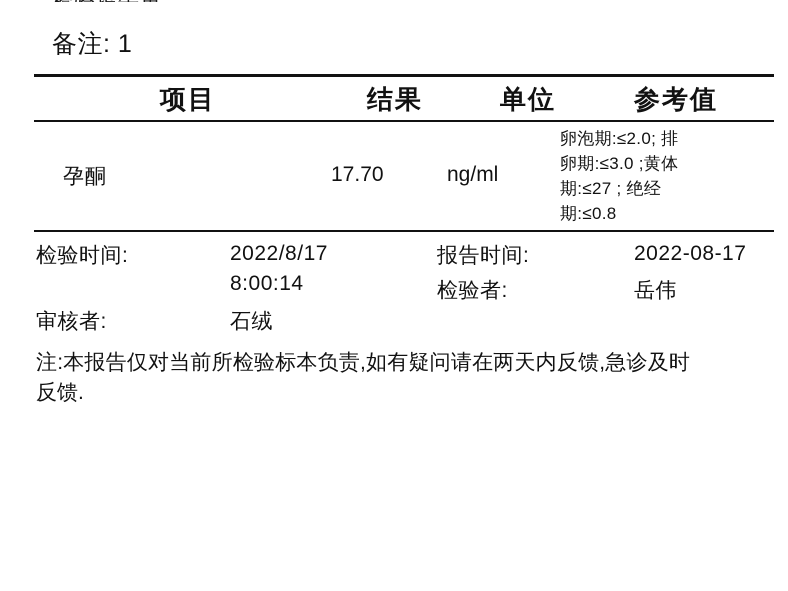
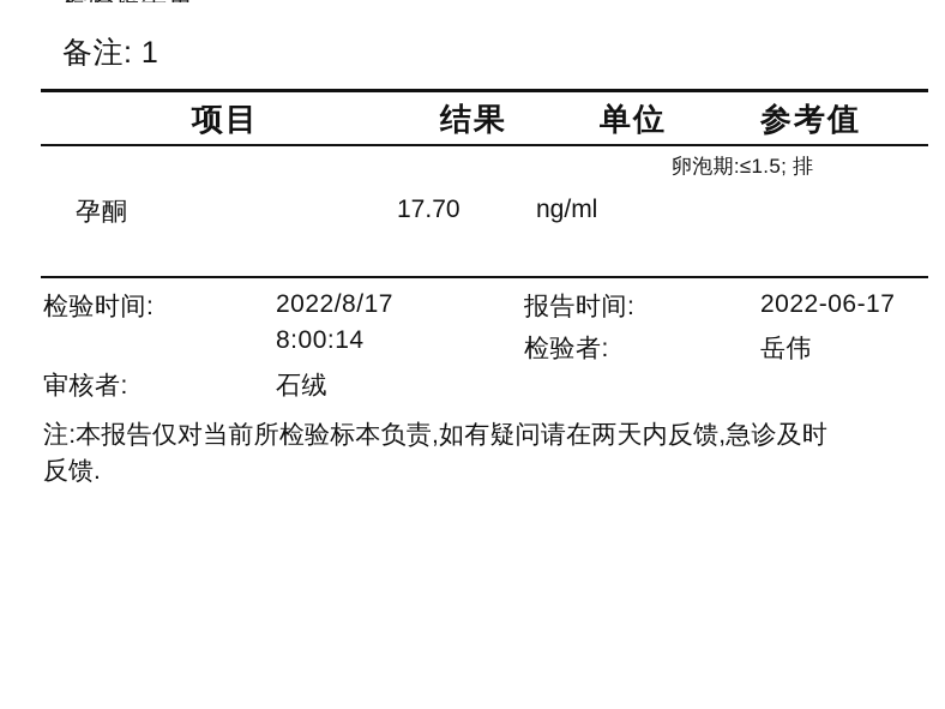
  备注: 1
  项目
  结果
  单位
  参考值
  孕酮
  17.70
  ng/ml
- 卵泡期:≤2.0; 排
+ 卵泡期:≤1.5; 排
- 卵期:≤3.0 ;黄体
- 期:≤27 ; 绝经
- 期:≤0.8
  检验时间:
  2022/8/17
  8:00:14
  报告时间:
- 2022-08-17
+ 2022-06-17
  检验者:
  岳伟
  审核者:
  石绒
  注:本报告仅对当前所检验标本负责,如有疑问请在两天内反馈,急诊及时
  反馈.
